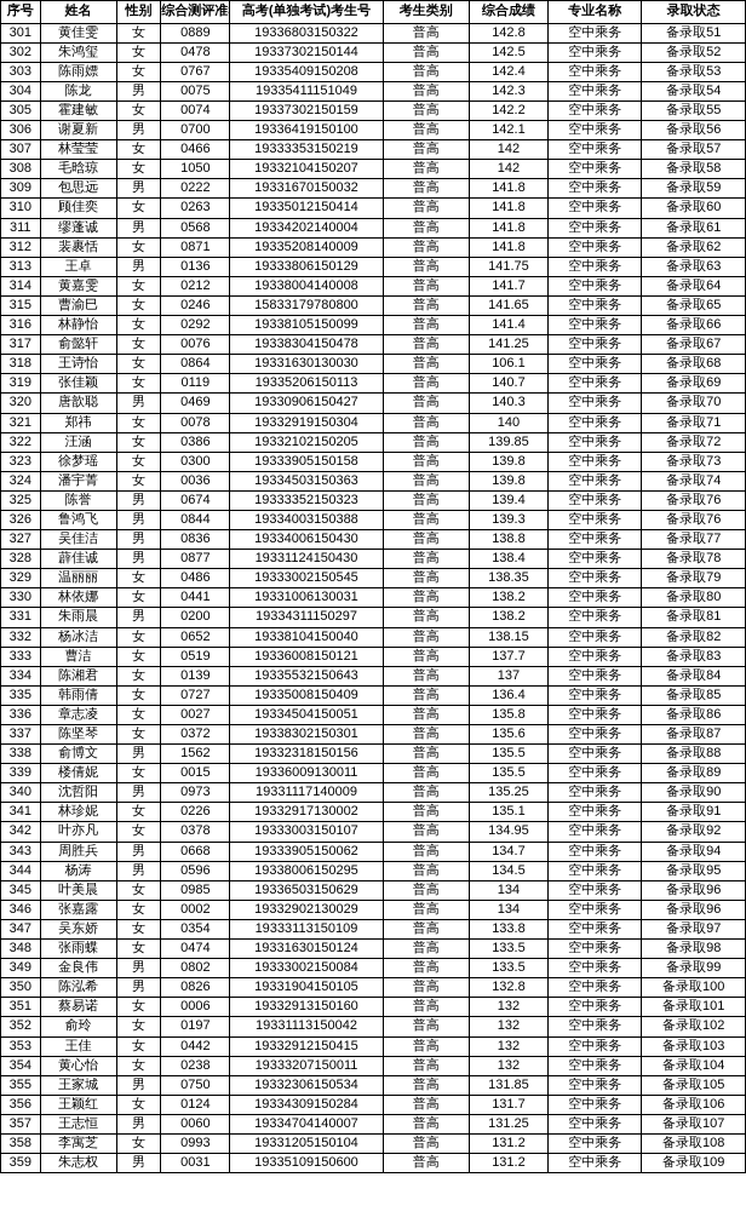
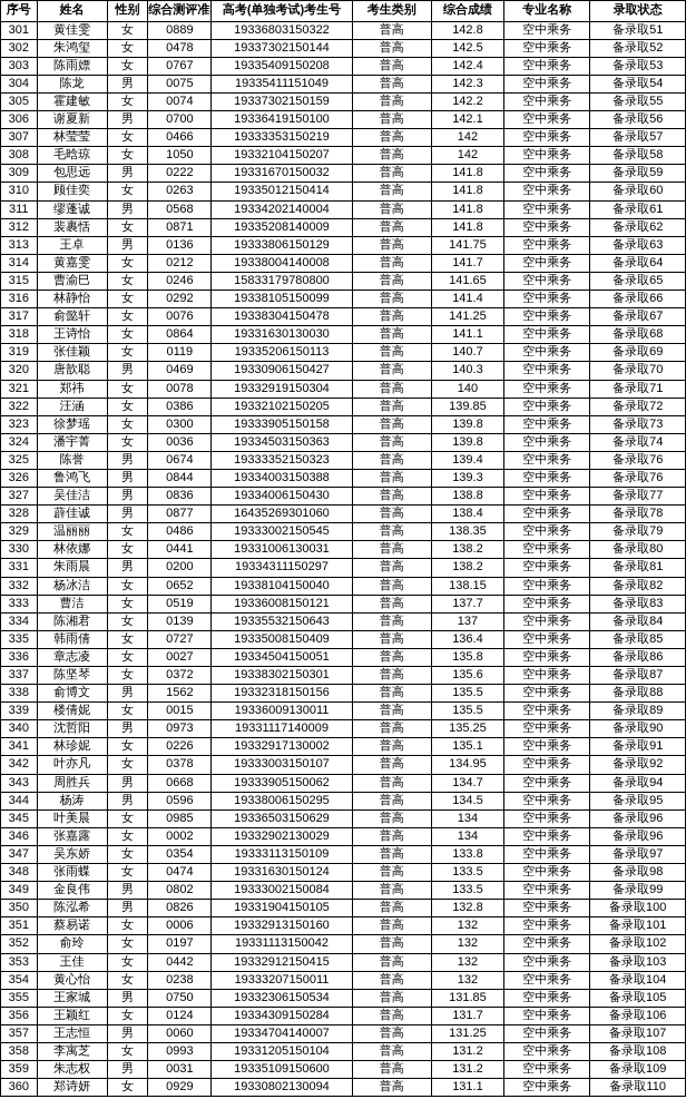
  序号	姓名	性别	综合测评准	高考(单独考试)考生号	考生类别	综合成绩	专业名称	录取状态
  301	黄佳雯	女	0889	19336803150322	普高	142.8	空中乘务	备录取51
  302	朱鸿玺	女	0478	19337302150144	普高	142.5	空中乘务	备录取52
  303	陈雨嫖	女	0767	19335409150208	普高	142.4	空中乘务	备录取53
  304	陈龙	男	0075	19335411151049	普高	142.3	空中乘务	备录取54
  305	霍建敏	女	0074	19337302150159	普高	142.2	空中乘务	备录取55
  306	谢夏新	男	0700	19336419150100	普高	142.1	空中乘务	备录取56
  307	林莹莹	女	0466	19333353150219	普高	142	空中乘务	备录取57
  308	毛晗琼	女	1050	19332104150207	普高	142	空中乘务	备录取58
  309	包思远	男	0222	19331670150032	普高	141.8	空中乘务	备录取59
  310	顾佳奕	女	0263	19335012150414	普高	141.8	空中乘务	备录取60
  311	缪蓬诚	男	0568	19334202140004	普高	141.8	空中乘务	备录取61
  312	裴裹恬	女	0871	19335208140009	普高	141.8	空中乘务	备录取62
  313	王卓	男	0136	19333806150129	普高	141.75	空中乘务	备录取63
  314	黄嘉雯	女	0212	19338004140008	普高	141.7	空中乘务	备录取64
  315	曹渝巳	女	0246	15833179780800	普高	141.65	空中乘务	备录取65
  316	林静怡	女	0292	19338105150099	普高	141.4	空中乘务	备录取66
  317	俞懿轩	女	0076	19338304150478	普高	141.25	空中乘务	备录取67
- 318	王诗怡	女	0864	19331630130030	普高	106.1	空中乘务	备录取68
+ 318	王诗怡	女	0864	19331630130030	普高	141.1	空中乘务	备录取68
  319	张佳颖	女	0119	19335206150113	普高	140.7	空中乘务	备录取69
  320	唐歆聪	男	0469	19330906150427	普高	140.3	空中乘务	备录取70
  321	郑祎	女	0078	19332919150304	普高	140	空中乘务	备录取71
  322	汪涵	女	0386	19332102150205	普高	139.85	空中乘务	备录取72
  323	徐梦瑶	女	0300	19333905150158	普高	139.8	空中乘务	备录取73
  324	潘宇菁	女	0036	19334503150363	普高	139.8	空中乘务	备录取74
  325	陈誉	男	0674	19333352150323	普高	139.4	空中乘务	备录取76
  326	鲁鸿飞	男	0844	19334003150388	普高	139.3	空中乘务	备录取76
  327	吴佳洁	男	0836	19334006150430	普高	138.8	空中乘务	备录取77
- 328	薜佳诚	男	0877	19331124150430	普高	138.4	空中乘务	备录取78
+ 328	薜佳诚	男	0877	16435269301060	普高	138.4	空中乘务	备录取78
  329	温丽丽	女	0486	19333002150545	普高	138.35	空中乘务	备录取79
  330	林依娜	女	0441	19331006130031	普高	138.2	空中乘务	备录取80
  331	朱雨晨	男	0200	19334311150297	普高	138.2	空中乘务	备录取81
  332	杨冰洁	女	0652	19338104150040	普高	138.15	空中乘务	备录取82
  333	曹洁	女	0519	19336008150121	普高	137.7	空中乘务	备录取83
  334	陈湘君	女	0139	19335532150643	普高	137	空中乘务	备录取84
  335	韩雨倩	女	0727	19335008150409	普高	136.4	空中乘务	备录取85
  336	章志凌	女	0027	19334504150051	普高	135.8	空中乘务	备录取86
  337	陈坚琴	女	0372	19338302150301	普高	135.6	空中乘务	备录取87
  338	俞博文	男	1562	19332318150156	普高	135.5	空中乘务	备录取88
  339	楼倩妮	女	0015	19336009130011	普高	135.5	空中乘务	备录取89
  340	沈哲阳	男	0973	19331117140009	普高	135.25	空中乘务	备录取90
  341	林珍妮	女	0226	19332917130002	普高	135.1	空中乘务	备录取91
  342	叶亦凡	女	0378	19333003150107	普高	134.95	空中乘务	备录取92
  343	周胜兵	男	0668	19333905150062	普高	134.7	空中乘务	备录取94
  344	杨涛	男	0596	19338006150295	普高	134.5	空中乘务	备录取95
  345	叶美晨	女	0985	19336503150629	普高	134	空中乘务	备录取96
  346	张嘉露	女	0002	19332902130029	普高	134	空中乘务	备录取96
  347	吴东娇	女	0354	19333113150109	普高	133.8	空中乘务	备录取97
  348	张雨蝶	女	0474	19331630150124	普高	133.5	空中乘务	备录取98
  349	金良伟	男	0802	19333002150084	普高	133.5	空中乘务	备录取99
  350	陈泓希	男	0826	19331904150105	普高	132.8	空中乘务	备录取100
  351	蔡易诺	女	0006	19332913150160	普高	132	空中乘务	备录取101
  352	俞玲	女	0197	19331113150042	普高	132	空中乘务	备录取102
  353	王佳	女	0442	19332912150415	普高	132	空中乘务	备录取103
  354	黄心怡	女	0238	19333207150011	普高	132	空中乘务	备录取104
  355	王家城	男	0750	19332306150534	普高	131.85	空中乘务	备录取105
  356	王颖红	女	0124	19334309150284	普高	131.7	空中乘务	备录取106
  357	王志恒	男	0060	19334704140007	普高	131.25	空中乘务	备录取107
  358	李寓芝	女	0993	19331205150104	普高	131.2	空中乘务	备录取108
  359	朱志权	男	0031	19335109150600	普高	131.2	空中乘务	备录取109
+ 360	郑诗妍	女	0929	19330802130094	普高	131.1	空中乘务	备录取110
